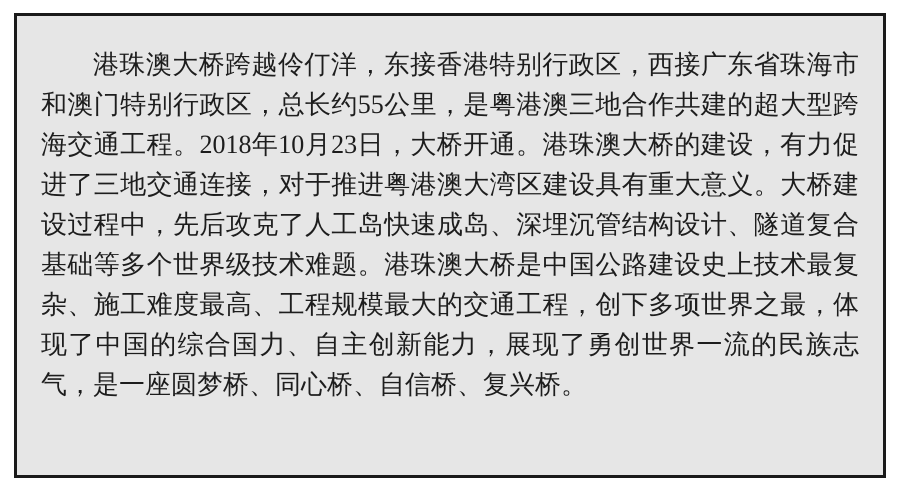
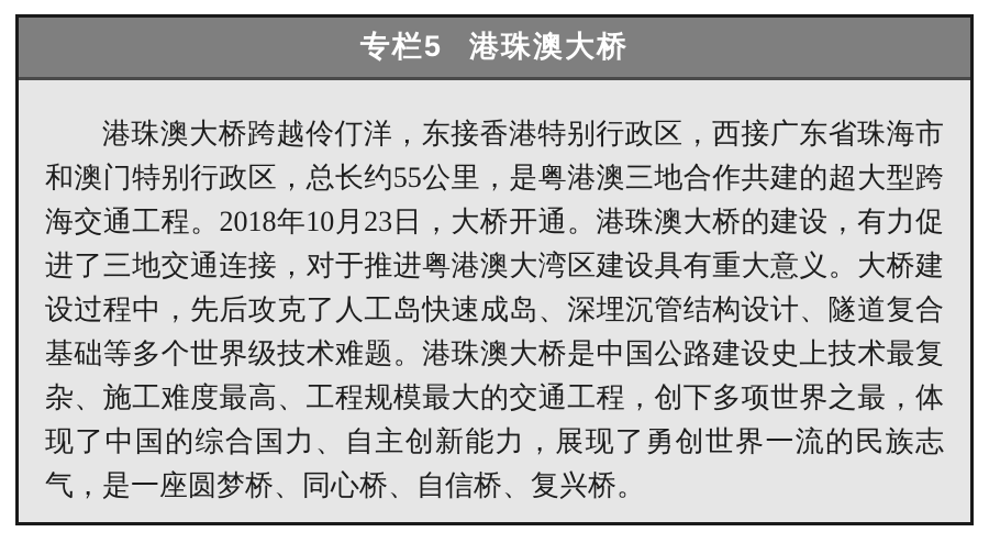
+ 专栏5
+ 港珠澳大桥
  港珠澳大桥跨越伶仃洋，东接香港特别行政区，西接广东省珠海市和澳门特别行政区，总长约55公里，是粤港澳三地合作共建的超大型跨海交通工程。2018年10月23日，大桥开通。港珠澳大桥的建设，有力促进了三地交通连接，对于推进粤港澳大湾区建设具有重大意义。大桥建设过程中，先后攻克了人工岛快速成岛、深埋沉管结构设计、隧道复合基础等多个世界级技术难题。港珠澳大桥是中国公路建设史上技术最复杂、施工难度最高、工程规模最大的交通工程，创下多项世界之最，体现了中国的综合国力、自主创新能力，展现了勇创世界一流的民族志气，是一座圆梦桥、同心桥、自信桥、复兴桥。
